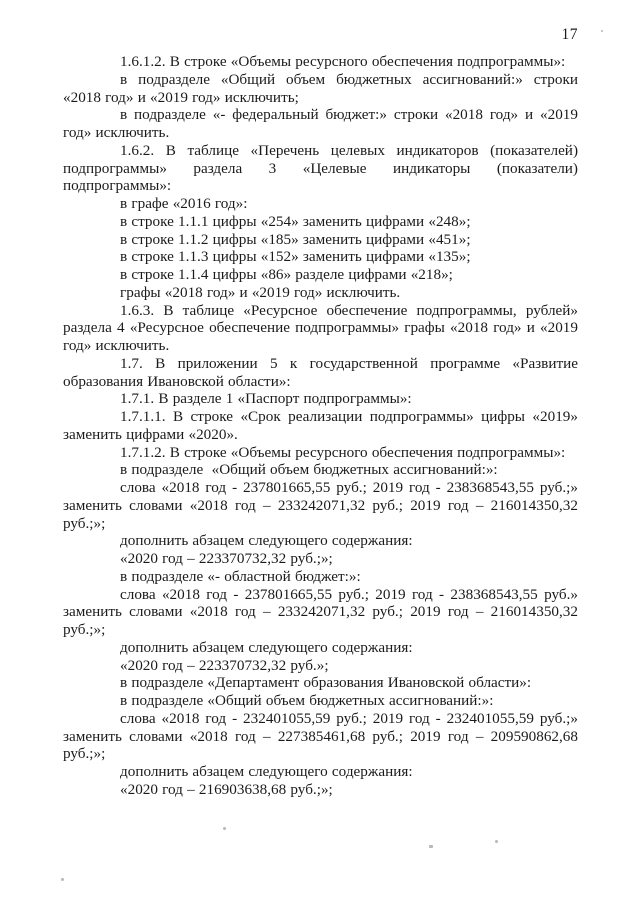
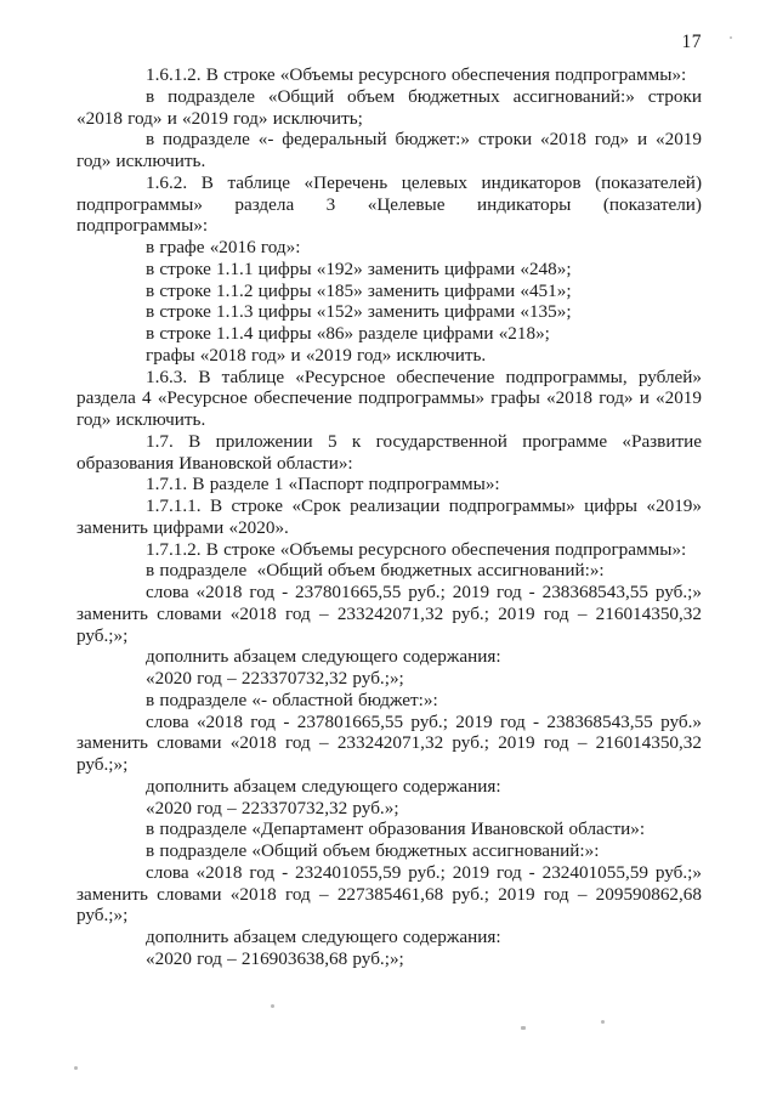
  17
  1.6.1.2. В строке «Объемы ресурсного обеспечения подпрограммы»:
  в подразделе «Общий объем бюджетных ассигнований:» строки «2018 год» и «2019 год» исключить;
  в подразделе «- федеральный бюджет:» строки «2018 год» и «2019 год» исключить.
  1.6.2. В таблице «Перечень целевых индикаторов (показателей) подпрограммы» раздела 3 «Целевые индикаторы (показатели) подпрограммы»:
  в графе «2016 год»:
- в строке 1.1.1 цифры «254» заменить цифрами «248»;
+ в строке 1.1.1 цифры «192» заменить цифрами «248»;
  в строке 1.1.2 цифры «185» заменить цифрами «451»;
  в строке 1.1.3 цифры «152» заменить цифрами «135»;
  в строке 1.1.4 цифры «86» разделе цифрами «218»;
  графы «2018 год» и «2019 год» исключить.
  1.6.3. В таблице «Ресурсное обеспечение подпрограммы, рублей» раздела 4 «Ресурсное обеспечение подпрограммы» графы «2018 год» и «2019 год» исключить.
  1.7. В приложении 5 к государственной программе «Развитие образования Ивановской области»:
  1.7.1. В разделе 1 «Паспорт подпрограммы»:
  1.7.1.1. В строке «Срок реализации подпрограммы» цифры «2019» заменить цифрами «2020».
  1.7.1.2. В строке «Объемы ресурсного обеспечения подпрограммы»:
  в подразделе «Общий объем бюджетных ассигнований:»:
  слова «2018 год - 237801665,55 руб.; 2019 год - 238368543,55 руб.;» заменить словами «2018 год – 233242071,32 руб.; 2019 год – 216014350,32 руб.;»;
  дополнить абзацем следующего содержания:
  «2020 год – 223370732,32 руб.;»;
  в подразделе «- областной бюджет:»:
  слова «2018 год - 237801665,55 руб.; 2019 год - 238368543,55 руб.» заменить словами «2018 год – 233242071,32 руб.; 2019 год – 216014350,32 руб.;»;
  дополнить абзацем следующего содержания:
  «2020 год – 223370732,32 руб.»;
  в подразделе «Департамент образования Ивановской области»:
  в подразделе «Общий объем бюджетных ассигнований:»:
  слова «2018 год - 232401055,59 руб.; 2019 год - 232401055,59 руб.;» заменить словами «2018 год – 227385461,68 руб.; 2019 год – 209590862,68 руб.;»;
  дополнить абзацем следующего содержания:
  «2020 год – 216903638,68 руб.;»;
